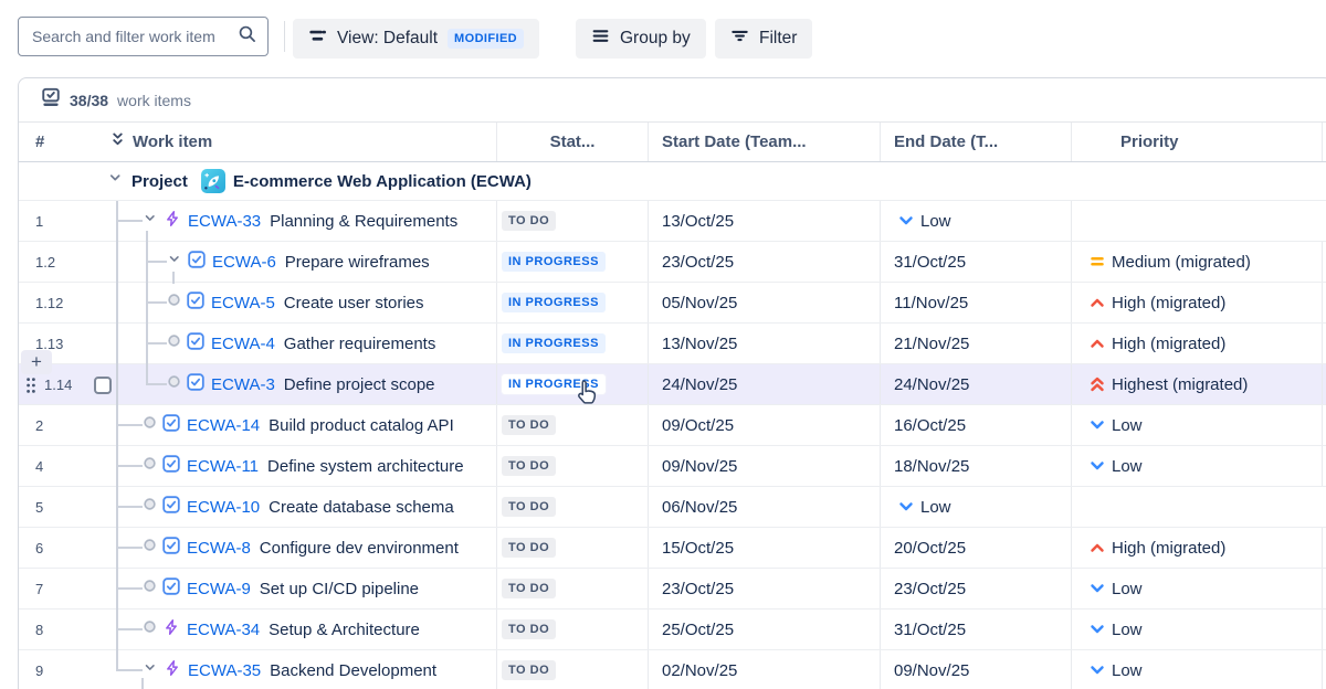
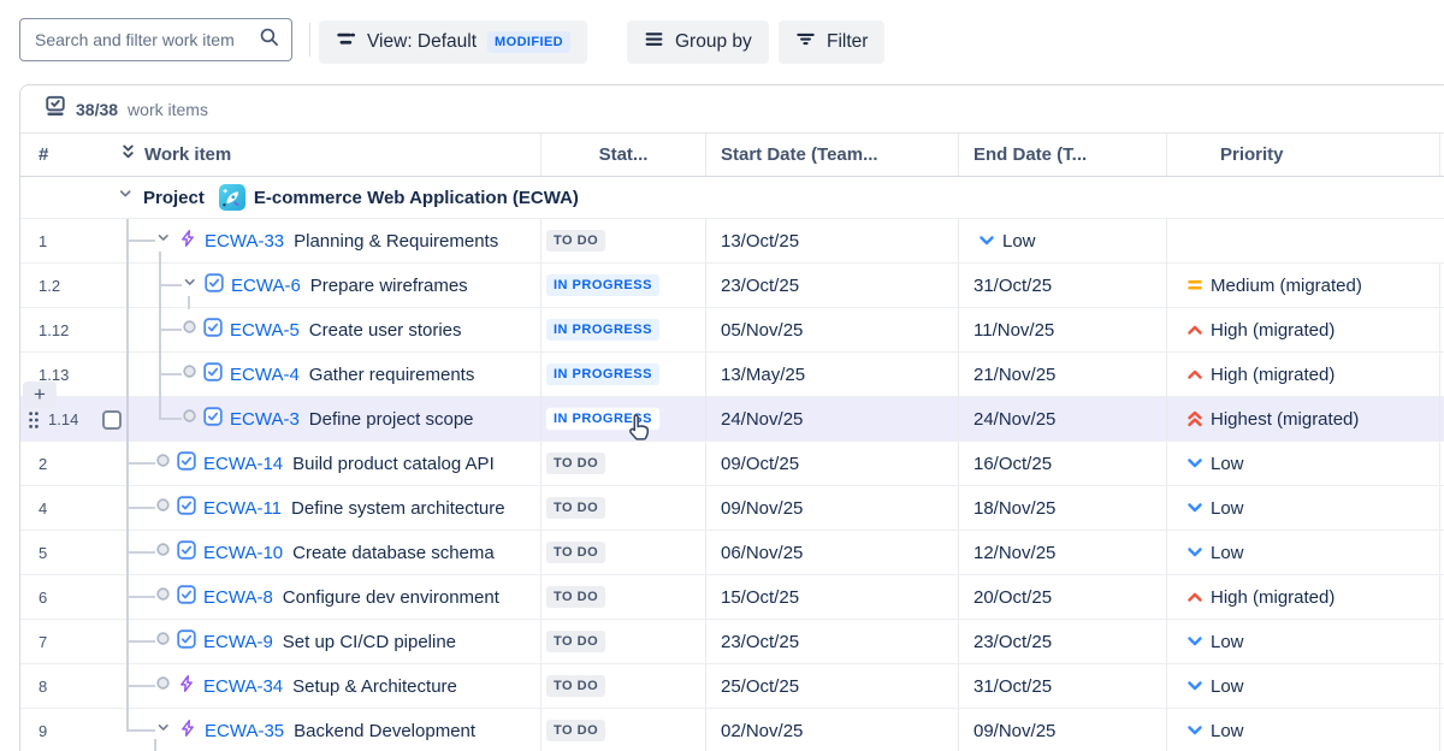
  Search and filter work item
  View: Default
  MODIFIED
  Group by
  Filter
  38/38
  work items
  #
  Work item
  Stat...
  Start Date (Team...
  End Date (T...
  Priority
  Project
  E-commerce Web Application (ECWA)
  1
  ECWA-33
  Planning & Requirements
  TO DO
  13/Oct/25
  Low
  1.2
  ECWA-6
  Prepare wireframes
  IN PROGRESS
  23/Oct/25
  31/Oct/25
  Medium (migrated)
  1.12
  ECWA-5
  Create user stories
  IN PROGRESS
  05/Nov/25
  11/Nov/25
  High (migrated)
  1.13
  ECWA-4
  Gather requirements
  IN PROGRESS
- 13/Nov/25
+ 13/May/25
  21/Nov/25
  High (migrated)
  1.14
  ECWA-3
  Define project scope
  IN PROGRES
  24/Nov/25
  24/Nov/25
  Highest (migrated)
  2
  ECWA-14
  Build product catalog API
  TO DO
  09/Oct/25
  16/Oct/25
  Low
  4
  ECWA-11
  Define system architecture
  TO DO
  09/Nov/25
  18/Nov/25
  Low
  5
  ECWA-10
  Create database schema
  TO DO
  06/Nov/25
+ 12/Nov/25
  Low
  6
  ECWA-8
  Configure dev environment
  TO DO
  15/Oct/25
  20/Oct/25
  High (migrated)
  7
  ECWA-9
  Set up CI/CD pipeline
  TO DO
  23/Oct/25
  23/Oct/25
  Low
  8
  ECWA-34
  Setup & Architecture
  TO DO
  25/Oct/25
  31/Oct/25
  Low
  9
  ECWA-35
  Backend Development
  TO DO
  02/Nov/25
  09/Nov/25
  Low
  +
